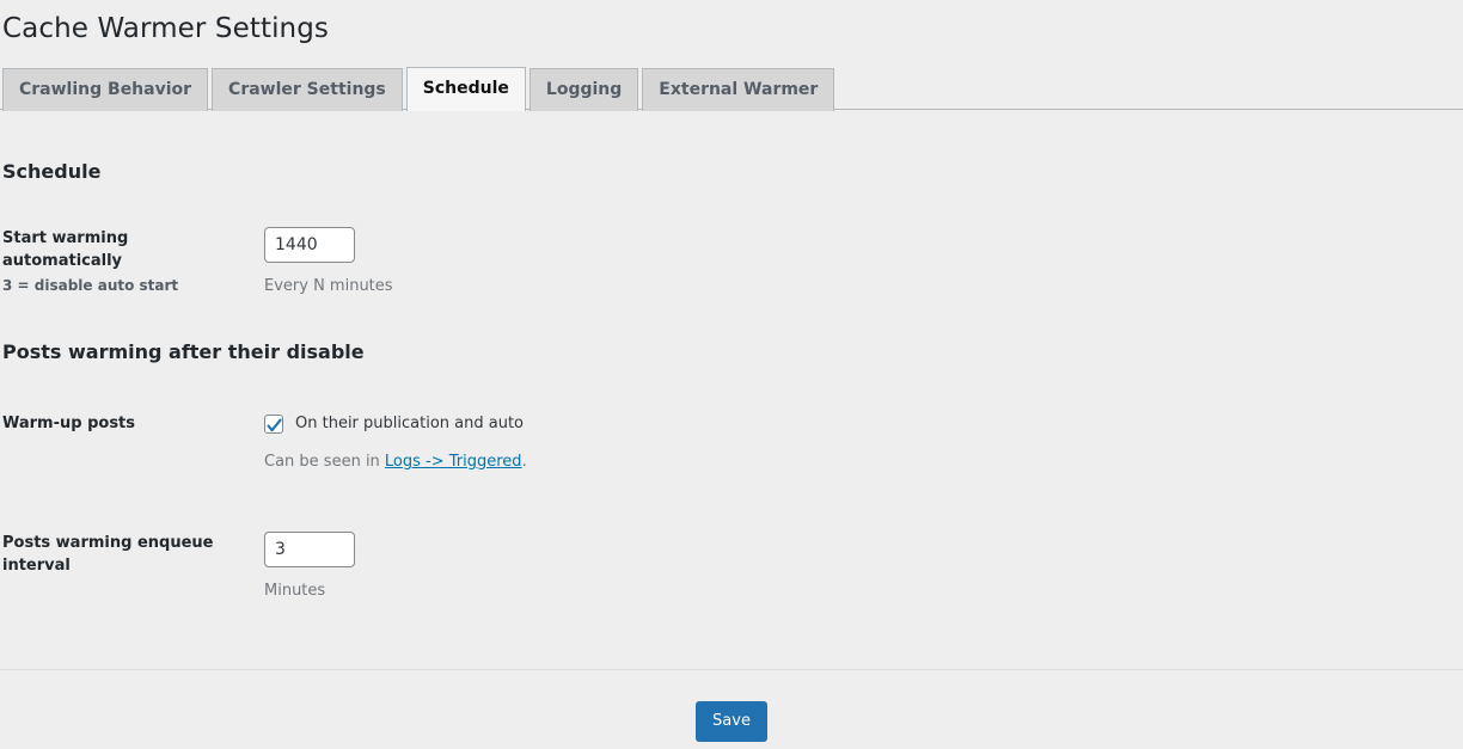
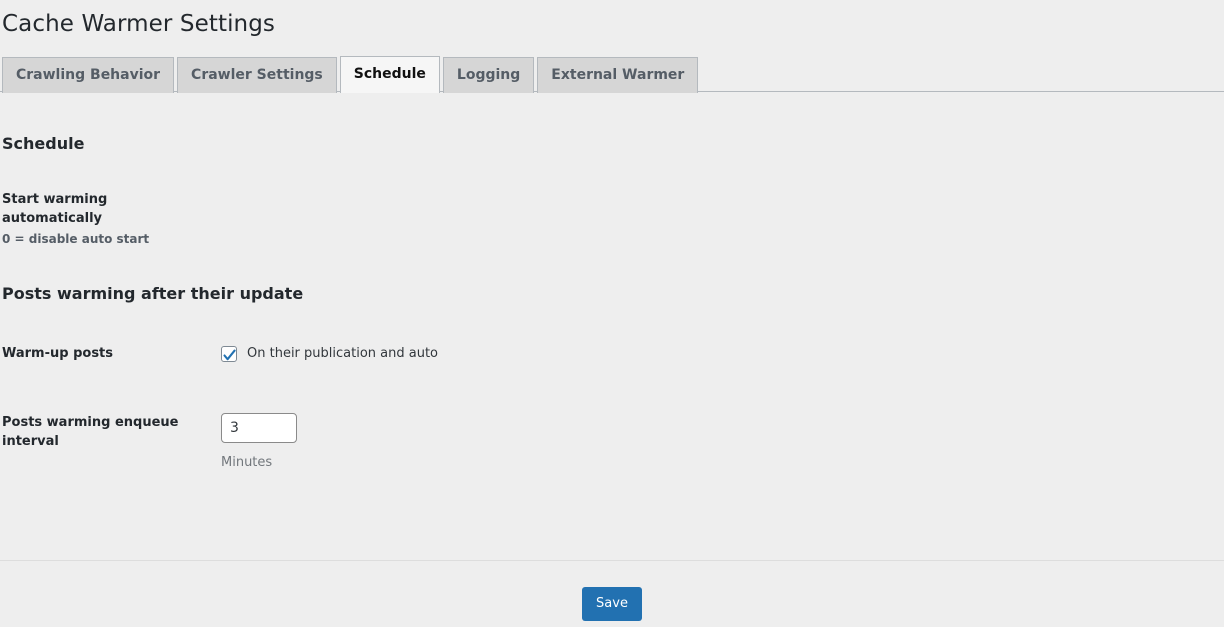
  Cache Warmer Settings
  Crawling Behavior Crawler Settings Schedule Logging External Warmer
  Schedule
  Start warming automatically
- 3 = disable auto start
+ 0 = disable auto start
- 1440
- Every N minutes
- Posts warming after their disable
+ Posts warming after their update
  Warm-up posts
  On their publication and auto
- Can be seen in Logs -> Triggered.
  Posts warming enqueue interval
  3
  Minutes
  Save
